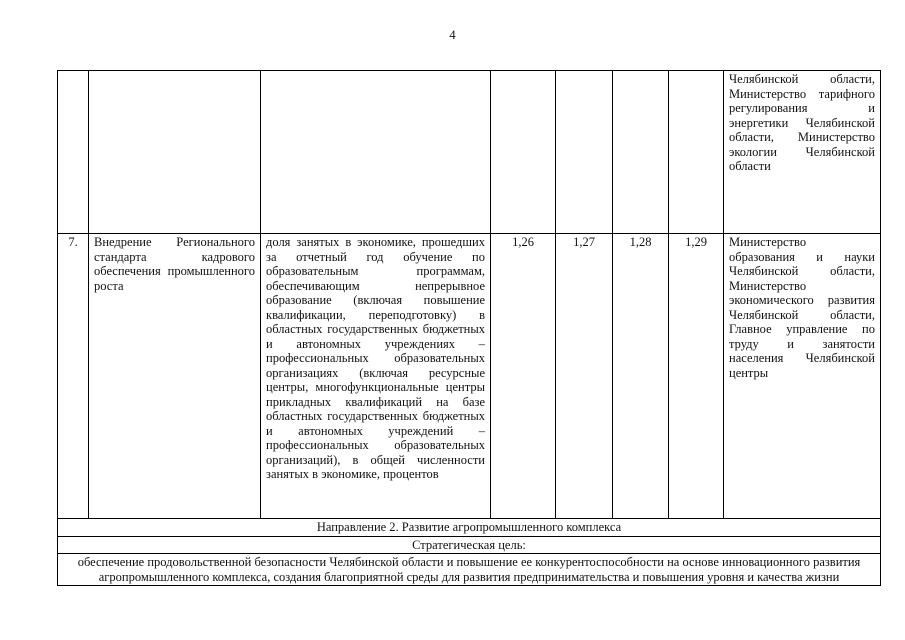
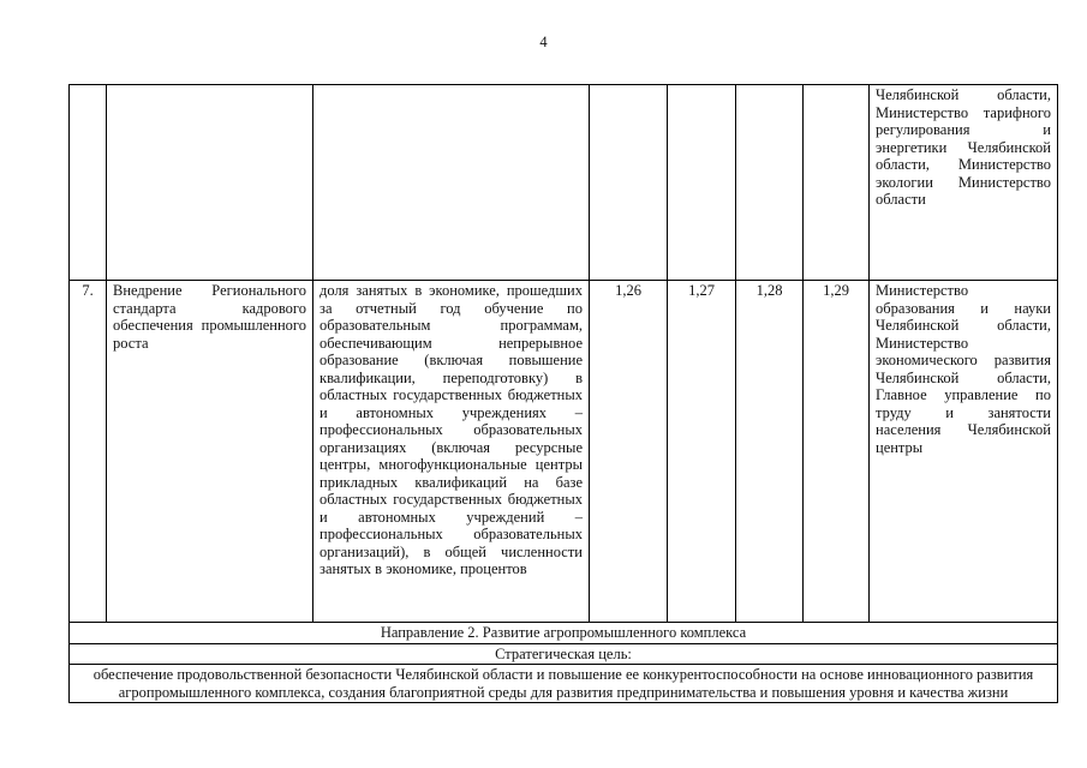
  4
- 							Челябинской области, Министерство тарифного регулирования и энергетики Челябинской области, Министерство экологии Челябинской области
+ 							Челябинской области, Министерство тарифного регулирования и энергетики Челябинской области, Министерство экологии Министерство области
  7.	Внедрение Регионального стандарта кадрового обеспечения промышленного роста	доля занятых в экономике, прошедших за отчетный год обучение по образовательным программам, обеспечивающим непрерывное образование (включая повышение квалификации, переподготовку) в областных государственных бюджетных и автономных учреждениях – профессиональных образовательных организациях (включая ресурсные центры, многофункциональные центры прикладных квалификаций на базе областных государственных бюджетных и автономных учреждений – профессиональных образовательных организаций), в общей численности занятых в экономике, процентов	1,26	1,27	1,28	1,29	Министерство образования и науки Челябинской области, Министерство экономического развития Челябинской области, Главное управление по труду и занятости населения Челябинской центры
  Направление 2. Развитие агропромышленного комплекса
  Стратегическая цель:
  обеспечение продовольственной безопасности Челябинской области и повышение ее конкурентоспособности на основе инновационного развития агропромышленного комплекса, создания благоприятной среды для развития предпринимательства и повышения уровня и качества жизни
